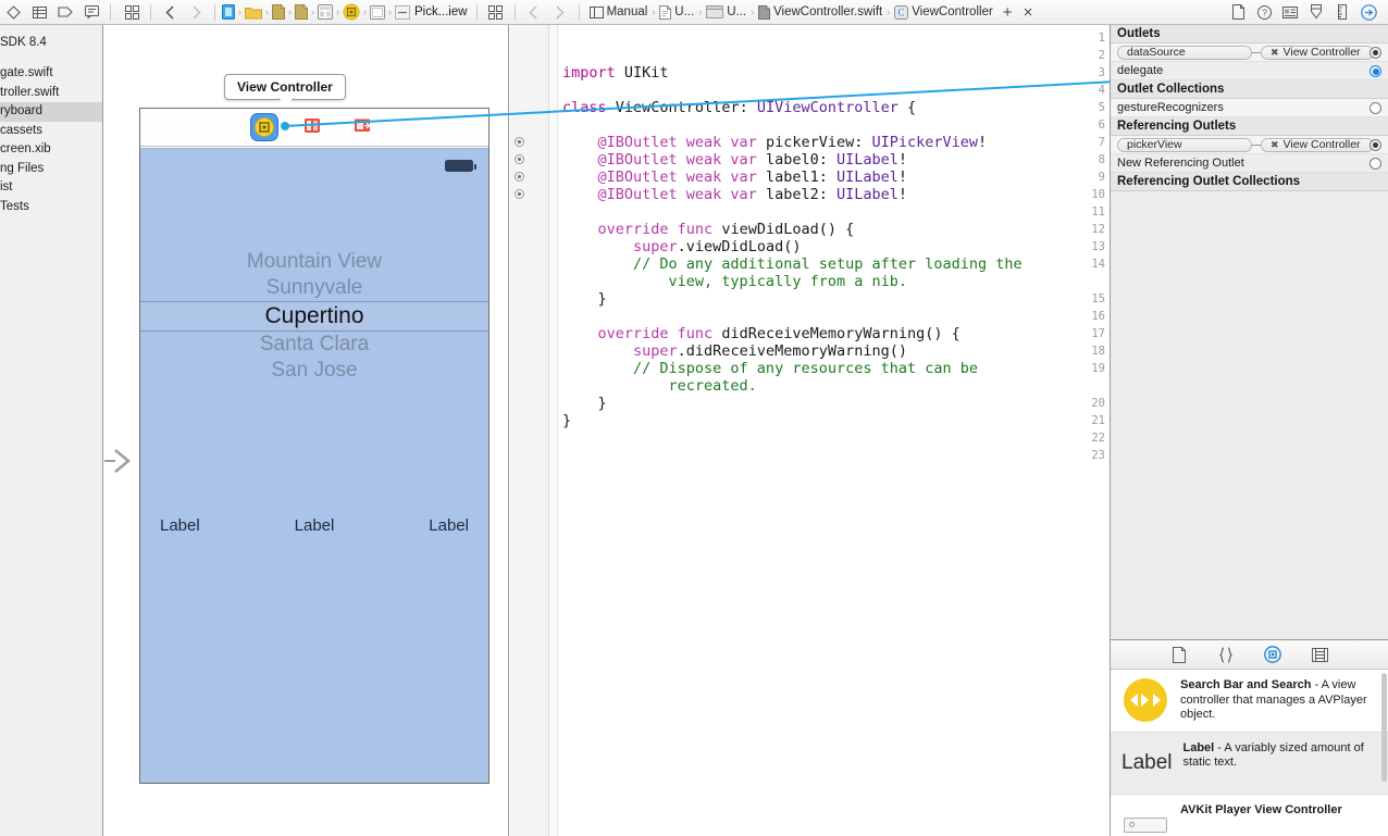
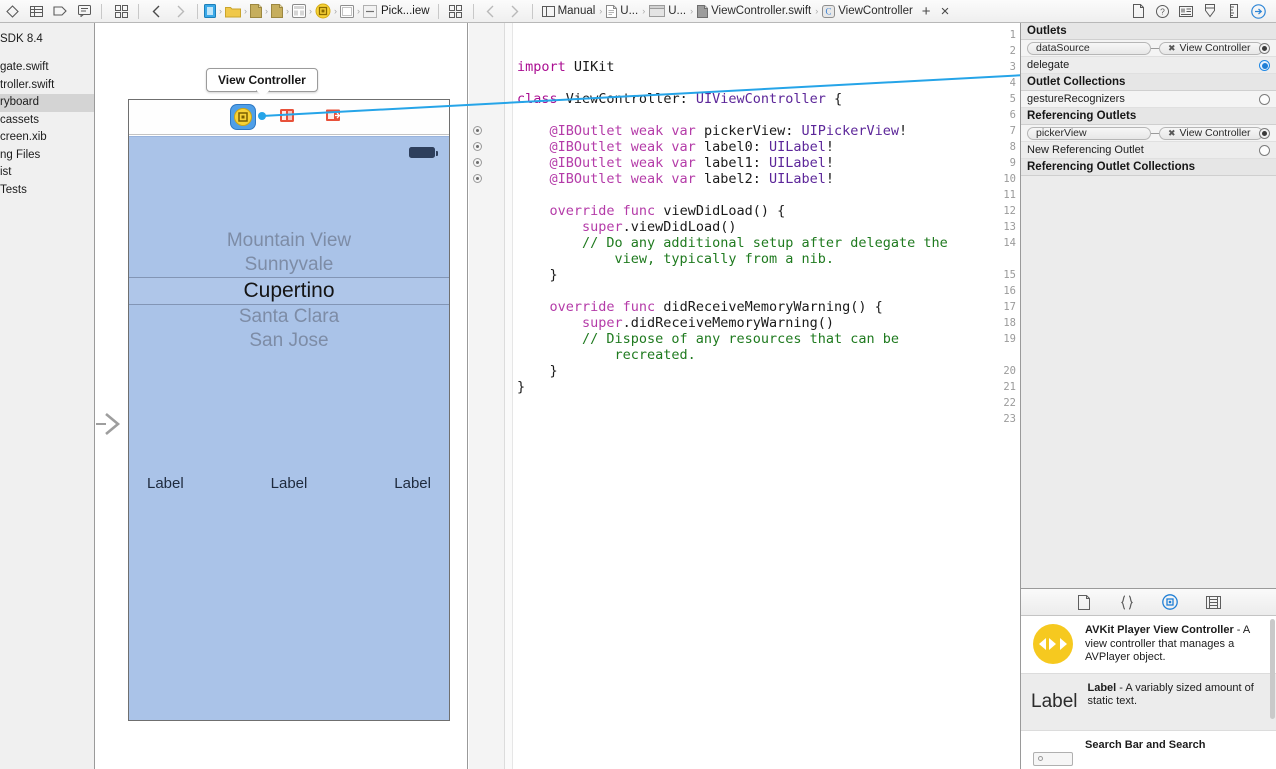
  ›
  ›
  ›
  ›
  ›
  ›
  ›
  Pick...iew
  Manual
  ›
  U...
  ›
  U...
  ›
  ViewController.swift
  ›
  C
  ViewController
  +
  ×
  ?
  SDK 8.4
  gate.swift
  troller.swift
  ryboard
  cassets
  creen.xib
  ng Files
  ist
  Tests
  View Controller
  Mountain View
  Sunnyvale
  Cupertino
  Santa Clara
  San Jose
  Label
  Label
  Label
  1
  2
  3
  4
  5
  6
  7
  8
  9
  10
  11
  12
  13
  14
  15
  16
  17
  18
  19
  20
  21
  22
  23
  import UIKit
  class Controller: UIViewController {
  @IBOutlet weak var pickerView: UIPickerView!
  @IBOutlet weak var label0: UILabel!
  @IBOutlet weak var label1: UILabel!
  @IBOutlet weak var label2: UILabel!
  override func viewDidLoad() {
  super.viewDidLoad()
- // Do any additional setup after loading the
+ // Do any additional setup after delegate the
  view, typically from a nib.
  }
  override func didReceiveMemoryWarning() {
  super.didReceiveMemoryWarning()
  // Dispose of any resources that can be
  recreated.
  }
  }
  Outlets
  dataSource
  ✖
  View Controller
  delegate
  Outlet Collections
  gestureRecognizers
  Referencing Outlets
  pickerView
  ✖
  View Controller
  New Referencing Outlet
  Referencing Outlet Collections
- Search Bar and Search - A view controller that manages a AVPlayer object.
+ AVKit Player View Controller - A view controller that manages a AVPlayer object.
  Label
  Label - A variably sized amount of static text.
- AVKit Player View Controller
+ Search Bar and Search
